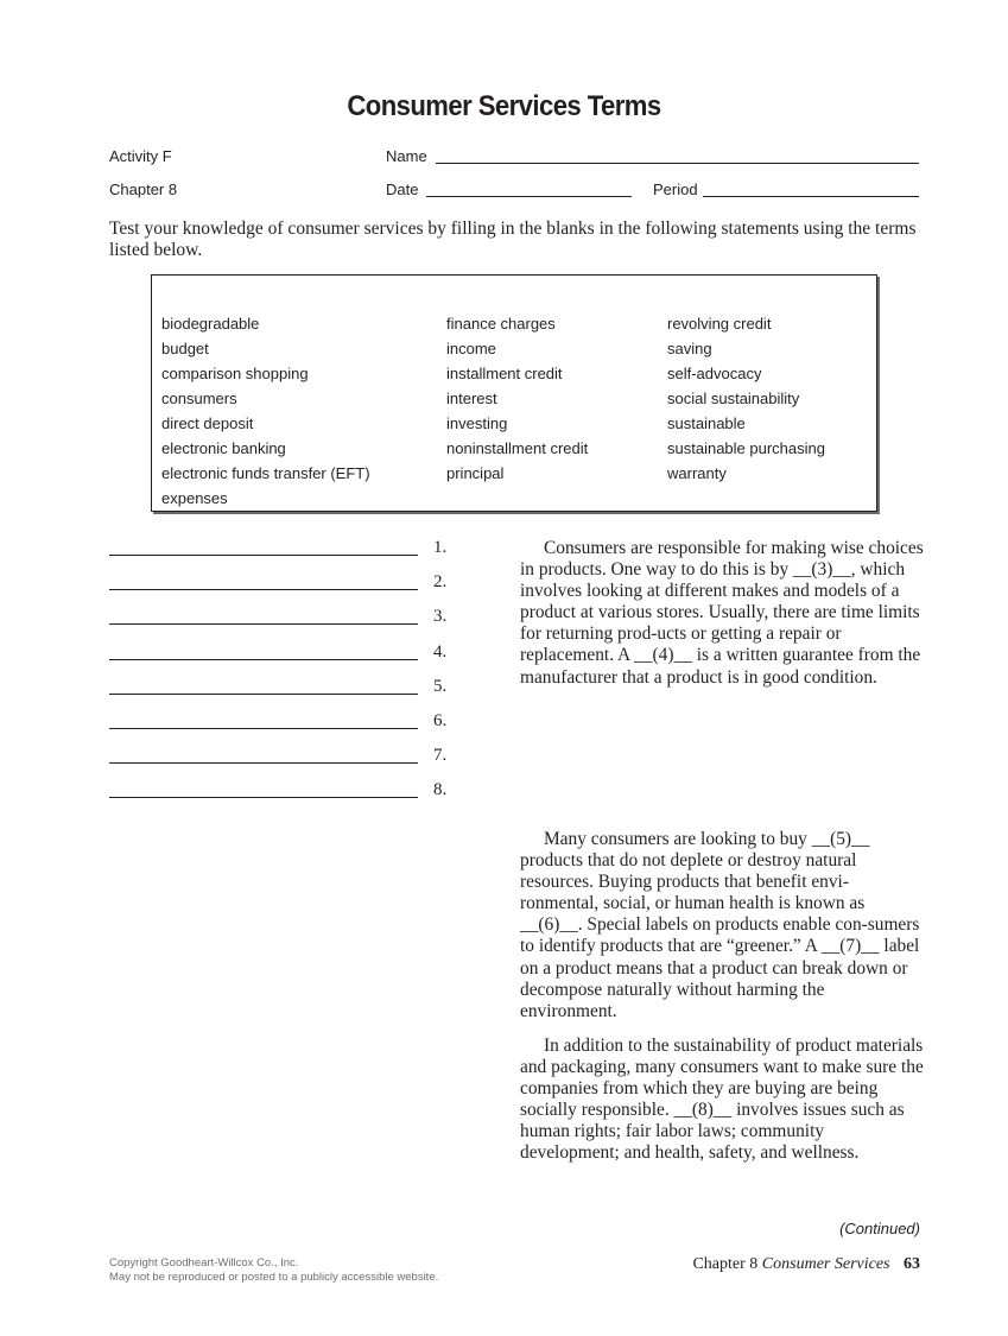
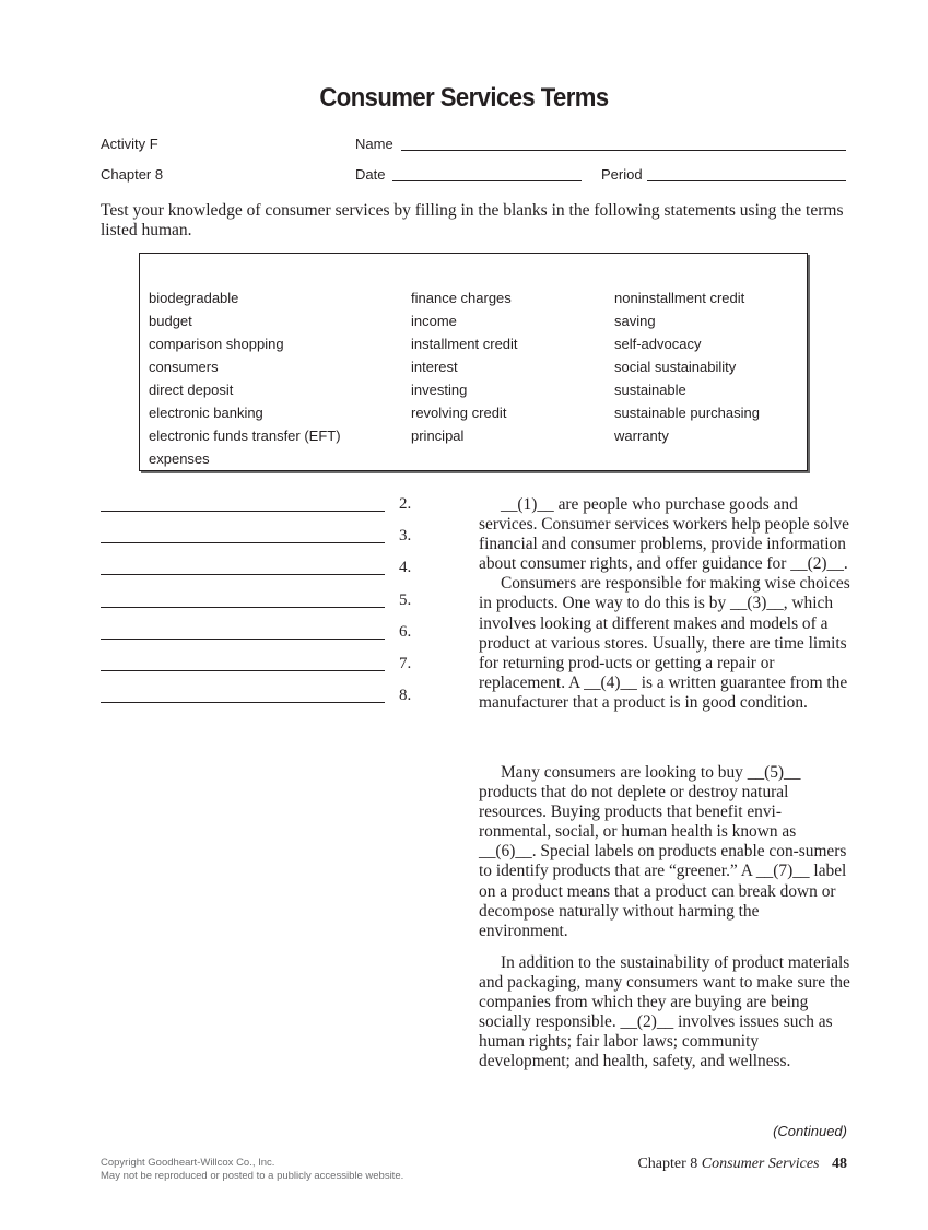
  Consumer Services Terms
  Activity F
  Name
  Chapter 8
  Date
  Period
- Test your knowledge of consumer services by filling in the blanks in the following statements using the terms listed below.
+ Test your knowledge of consumer services by filling in the blanks in the following statements using the terms listed human.
  biodegradable
  budget
  comparison shopping
  consumers
  direct deposit
  electronic banking
  electronic funds transfer (EFT)
  expenses
  finance charges
  income
  installment credit
  interest
  investing
- noninstallment credit
+ revolving credit
  principal
- revolving credit
+ noninstallment credit
  saving
  self-advocacy
  social sustainability
  sustainable
  sustainable purchasing
  warranty
- 1.
  2.
  3.
  4.
  5.
  6.
  7.
  8.
+ __(1)__ are people who purchase goods and services. Consumer services workers help people solve financial and consumer problems, provide information about consumer rights, and offer guidance for __(2)__.
  Consumers are responsible for making wise choices in products. One way to do this is by __(3)__, which involves looking at different makes and models of a product at various stores. Usually, there are time limits for returning prod-ucts or getting a repair or replacement. A __(4)__ is a written guarantee from the manufacturer that a product is in good condition.
  Many consumers are looking to buy __(5)__ products that do not deplete or destroy natural resources. Buying products that benefit envi-ronmental, social, or human health is known as __(6)__. Special labels on products enable con-sumers to identify products that are “greener.” A __(7)__ label on a product means that a product can break down or decompose naturally without harming the environment.
- In addition to the sustainability of product materials and packaging, many consumers want to make sure the companies from which they are buying are being socially responsible. __(8)__ involves issues such as human rights; fair labor laws; community development; and health, safety, and wellness.
+ In addition to the sustainability of product materials and packaging, many consumers want to make sure the companies from which they are buying are being socially responsible. __(2)__ involves issues such as human rights; fair labor laws; community development; and health, safety, and wellness.
  (Continued)
  Copyright Goodheart-Willcox Co., Inc.
  May not be reproduced or posted to a publicly accessible website.
- Chapter 8 Consumer Services 63
+ Chapter 8 Consumer Services 48
